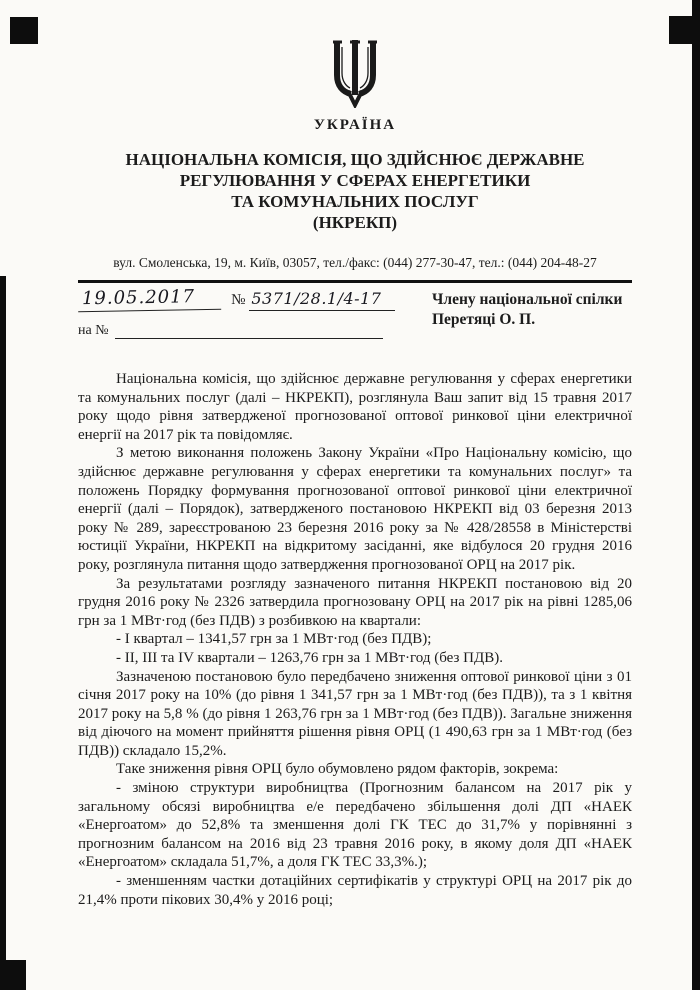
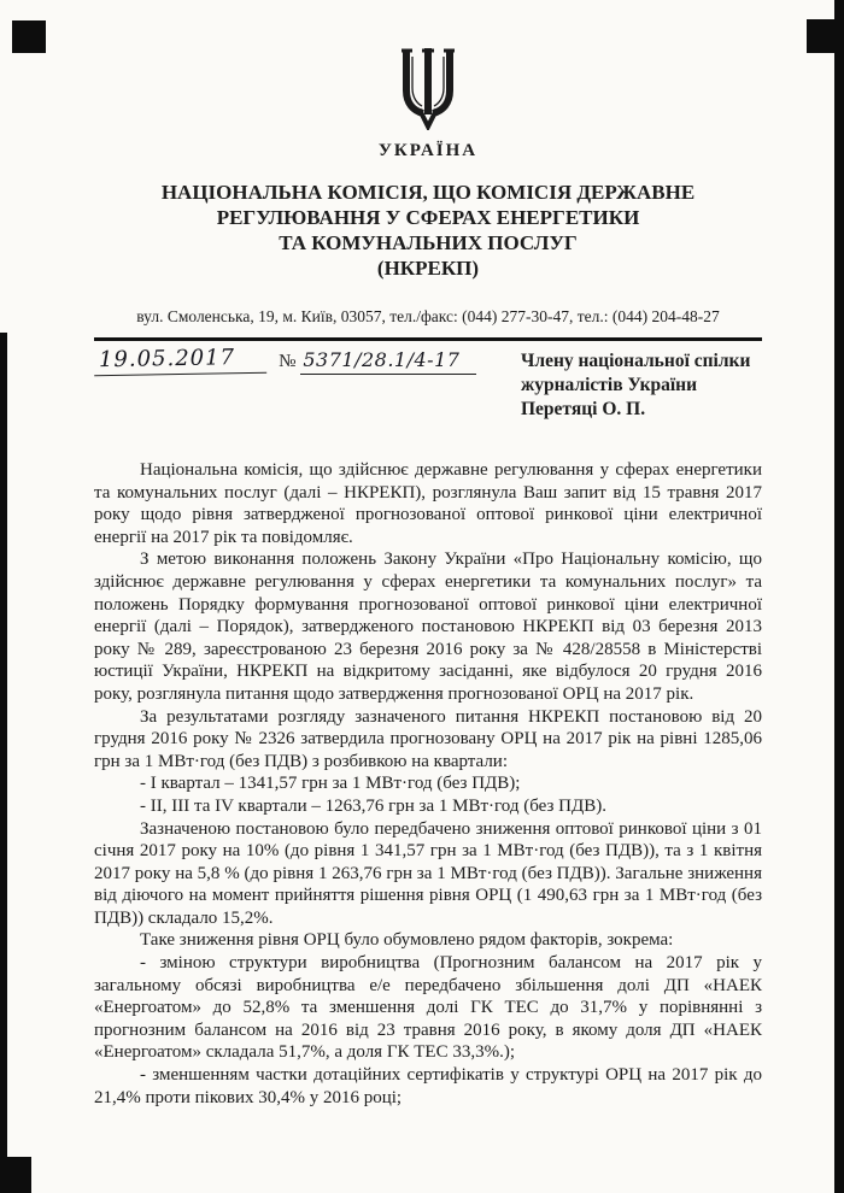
  УКРАЇНА
- НАЦІОНАЛЬНА КОМІСІЯ, ЩО ЗДІЙСНЮЄ ДЕРЖАВНЕ
+ НАЦІОНАЛЬНА КОМІСІЯ, ЩО КОМІСІЯ ДЕРЖАВНЕ
  РЕГУЛЮВАННЯ У СФЕРАХ ЕНЕРГЕТИКИ
  ТА КОМУНАЛЬНИХ ПОСЛУГ
  (НКРЕКП)
  вул. Смоленська, 19, м. Київ, 03057, тел./факс: (044) 277-30-47, тел.: (044) 204-48-27
  19.05.2017
  №
  5371/28.1/4-17
- на №
  Члену національної спілки
+ журналістів України
  Перетяці О. П.
  Національна комісія, що здійснює державне регулювання у сферах енергетики та комунальних послуг (далі – НКРЕКП), розглянула Ваш запит від 15 травня 2017 року щодо рівня затвердженої прогнозованої оптової ринкової ціни електричної енергії на 2017 рік та повідомляє.
  З метою виконання положень Закону України «Про Національну комісію, що здійснює державне регулювання у сферах енергетики та комунальних послуг» та положень Порядку формування прогнозованої оптової ринкової ціни електричної енергії (далі – Порядок), затвердженого постановою НКРЕКП від 03 березня 2013 року № 289, зареєстрованою 23 березня 2016 року за № 428/28558 в Міністерстві юстиції України, НКРЕКП на відкритому засіданні, яке відбулося 20 грудня 2016 року, розглянула питання щодо затвердження прогнозованої ОРЦ на 2017 рік.
  За результатами розгляду зазначеного питання НКРЕКП постановою від 20 грудня 2016 року № 2326 затвердила прогнозовану ОРЦ на 2017 рік на рівні 1285,06 грн за 1 МВт·год (без ПДВ) з розбивкою на квартали:
  - І квартал – 1341,57 грн за 1 МВт·год (без ПДВ);
  - ІІ, ІІІ та ІV квартали – 1263,76 грн за 1 МВт·год (без ПДВ).
  Зазначеною постановою було передбачено зниження оптової ринкової ціни з 01 січня 2017 року на 10% (до рівня 1 341,57 грн за 1 МВт·год (без ПДВ)), та з 1 квітня 2017 року на 5,8 % (до рівня 1 263,76 грн за 1 МВт·год (без ПДВ)). Загальне зниження від діючого на момент прийняття рішення рівня ОРЦ (1 490,63 грн за 1 МВт·год (без ПДВ)) складало 15,2%.
  Таке зниження рівня ОРЦ було обумовлено рядом факторів, зокрема:
  - зміною структури виробництва (Прогнозним балансом на 2017 рік у загальному обсязі виробництва е/е передбачено збільшення долі ДП «НАЕК «Енергоатом» до 52,8% та зменшення долі ГК ТЕС до 31,7% у порівнянні з прогнозним балансом на 2016 від 23 травня 2016 року, в якому доля ДП «НАЕК «Енергоатом» складала 51,7%, а доля ГК ТЕС 33,3%.);
  - зменшенням частки дотаційних сертифікатів у структурі ОРЦ на 2017 рік до 21,4% проти пікових 30,4% у 2016 році;
